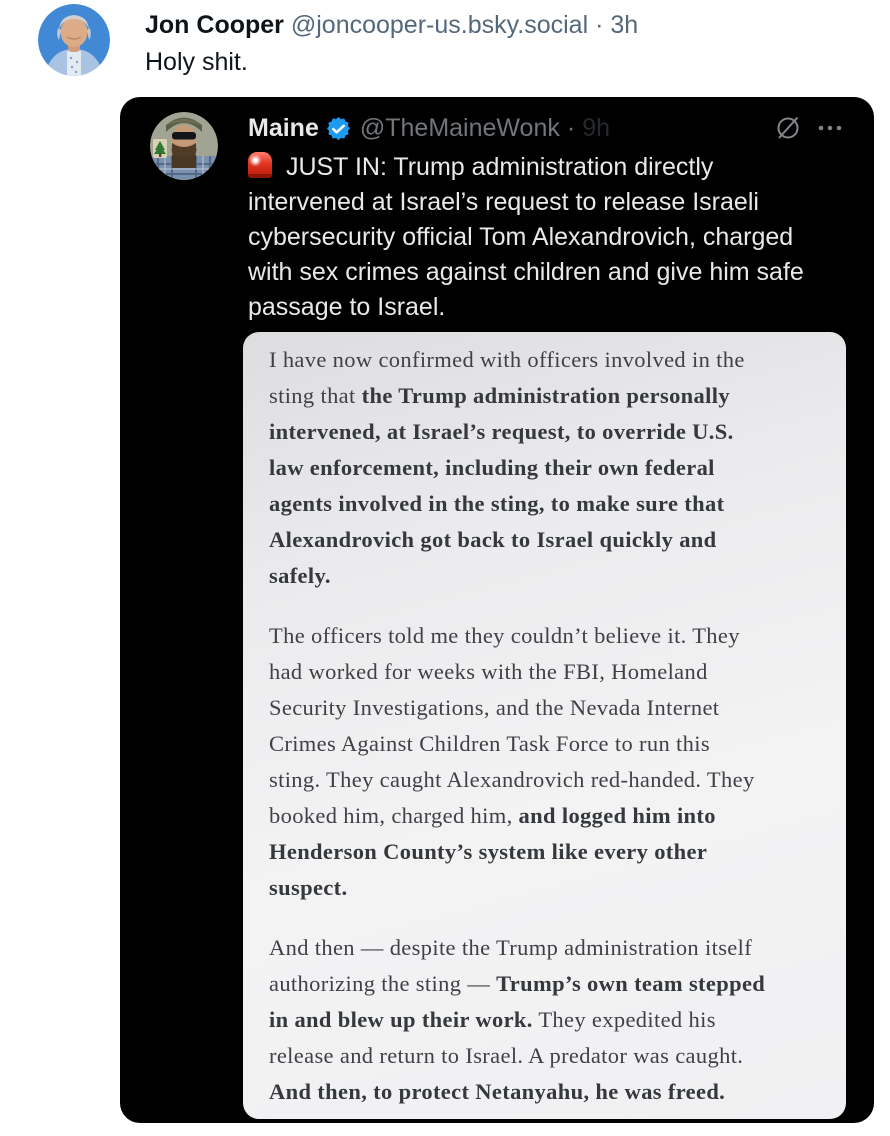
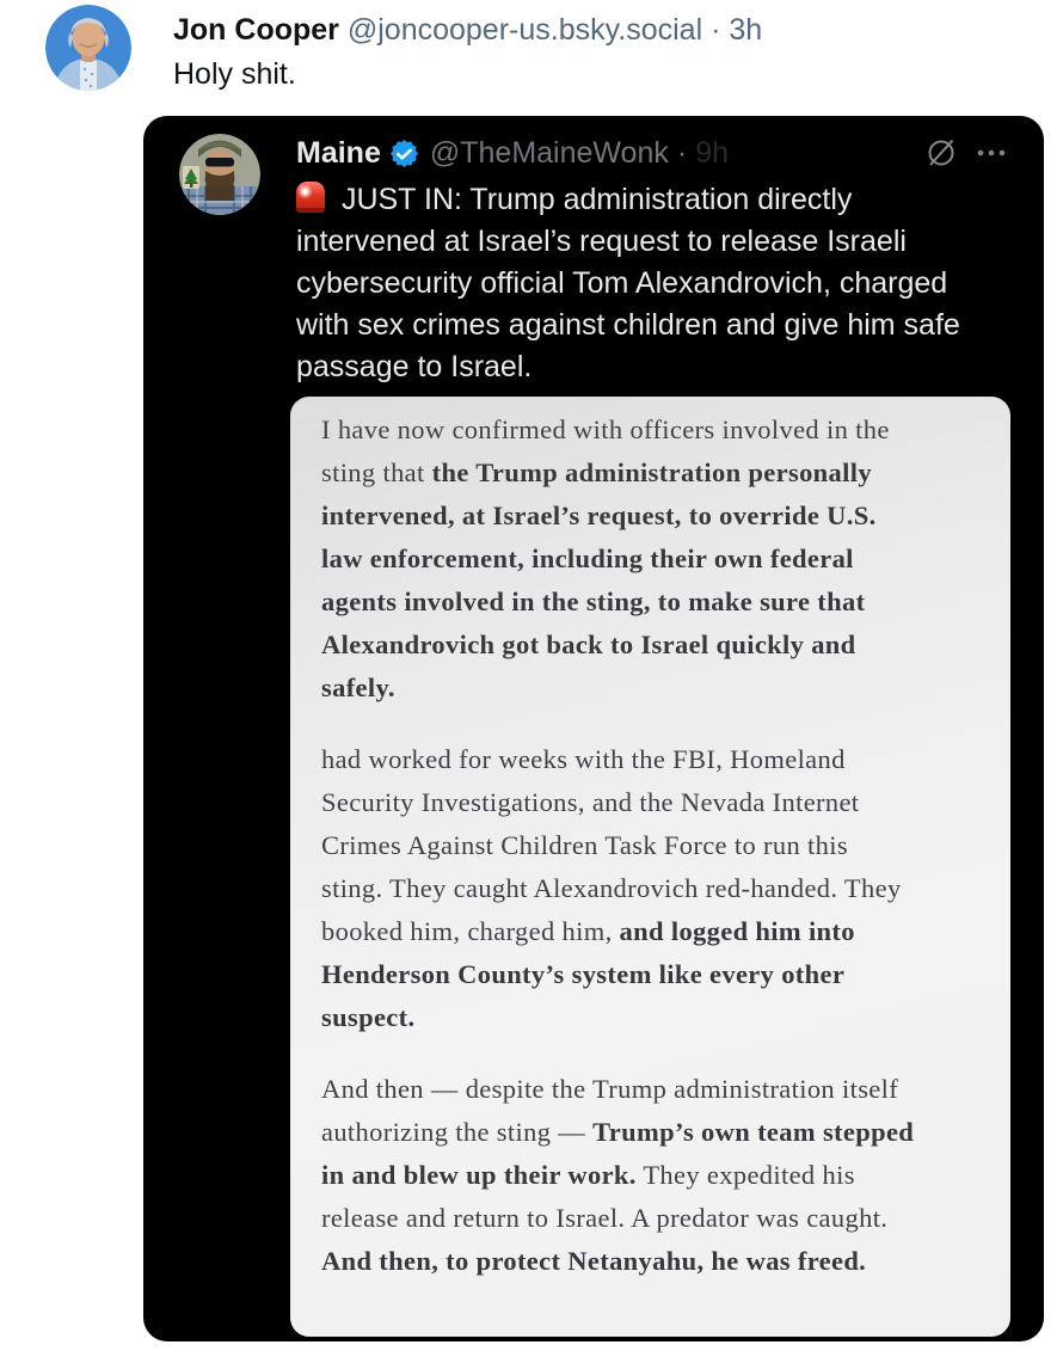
  Jon Cooper @joncooper-us.bsky.social · 3h
  Holy shit.
  Maine
  @TheMaineWonk
  ·
  9h
  JUST IN: Trump administration directly
  intervened at Israel’s request to release Israeli
  cybersecurity official Tom Alexandrovich, charged
  with sex crimes against children and give him safe
  passage to Israel.
  I have now confirmed with officers involved in the
  sting that the Trump administration personally
  intervened, at Israel’s request, to override U.S.
  law enforcement, including their own federal
  agents involved in the sting, to make sure that
  Alexandrovich got back to Israel quickly and
  safely.
- The officers told me they couldn’t believe it. They
  had worked for weeks with the FBI, Homeland
  Security Investigations, and the Nevada Internet
  Crimes Against Children Task Force to run this
  sting. They caught Alexandrovich red-handed. They
  booked him, charged him, and logged him into
  Henderson County’s system like every other
  suspect.
  And then — despite the Trump administration itself
  authorizing the sting — Trump’s own team stepped
  in and blew up their work. They expedited his
  release and return to Israel. A predator was caught.
  And then, to protect Netanyahu, he was freed.
